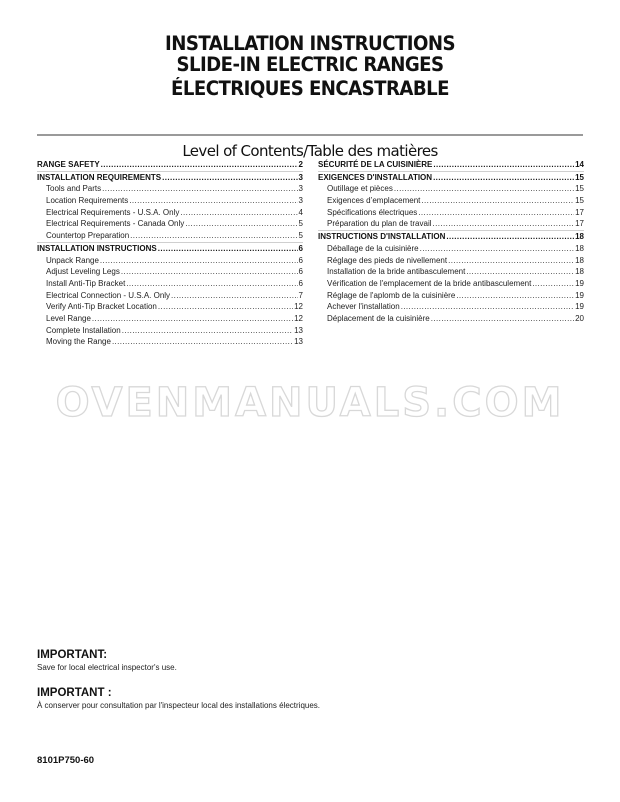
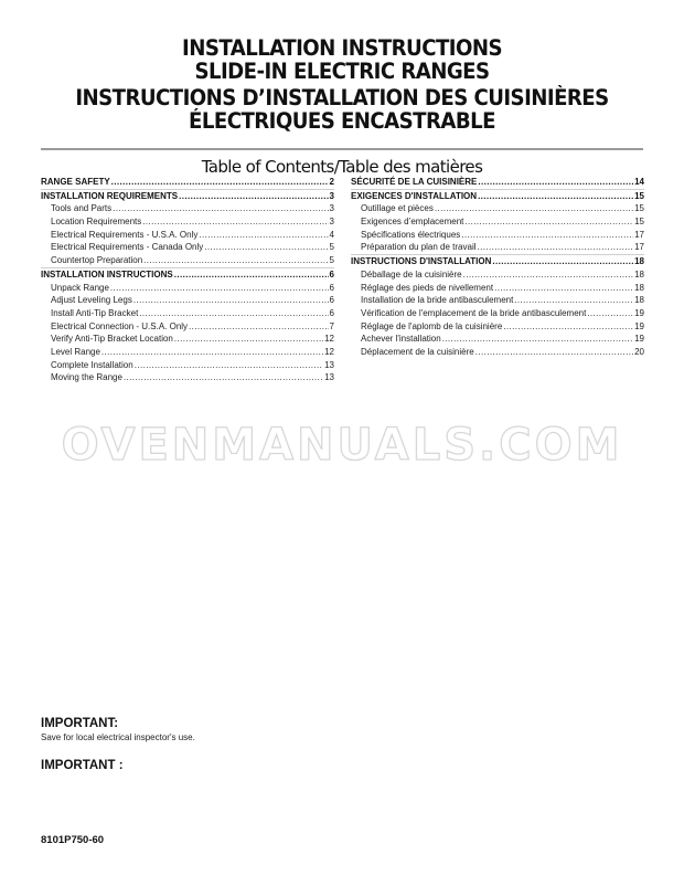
  INSTALLATION INSTRUCTIONS
  SLIDE-IN ELECTRIC RANGES
+ INSTRUCTIONS D’INSTALLATION DES CUISINIÈRES
  ÉLECTRIQUES ENCASTRABLE
- Level of Contents/Table des matières
+ Table of Contents/Table des matières
  RANGE SAFETY
  2
  INSTALLATION REQUIREMENTS
  3
  Tools and Parts
  3
  Location Requirements
  3
  Electrical Requirements - U.S.A. Only
  4
  Electrical Requirements - Canada Only
  5
  Countertop Preparation
  5
  INSTALLATION INSTRUCTIONS
  6
  Unpack Range
  6
  Adjust Leveling Legs
  6
  Install Anti-Tip Bracket
  6
  Electrical Connection - U.S.A. Only
  7
  Verify Anti-Tip Bracket Location
  12
  Level Range
  12
  Complete Installation
  13
  Moving the Range
  13
  SÉCURITÉ DE LA CUISINIÈRE
  14
  EXIGENCES D'INSTALLATION
  15
  Outillage et pièces
  15
  Exigences d’emplacement
  15
  Spécifications électriques
  17
  Préparation du plan de travail
  17
  INSTRUCTIONS D'INSTALLATION
  18
  Déballage de la cuisinière
  18
  Réglage des pieds de nivellement
  18
  Installation de la bride antibasculement
  18
  Vérification de l'emplacement de la bride antibasculement
  19
  Réglage de l'aplomb de la cuisinière
  19
  Achever l'installation
  19
  Déplacement de la cuisinière
  20
  OVENMANUALS.COM
  IMPORTANT:
  Save for local electrical inspector's use.
  IMPORTANT :
- À conserver pour consultation par l'inspecteur local des installations électriques.
  8101P750-60
